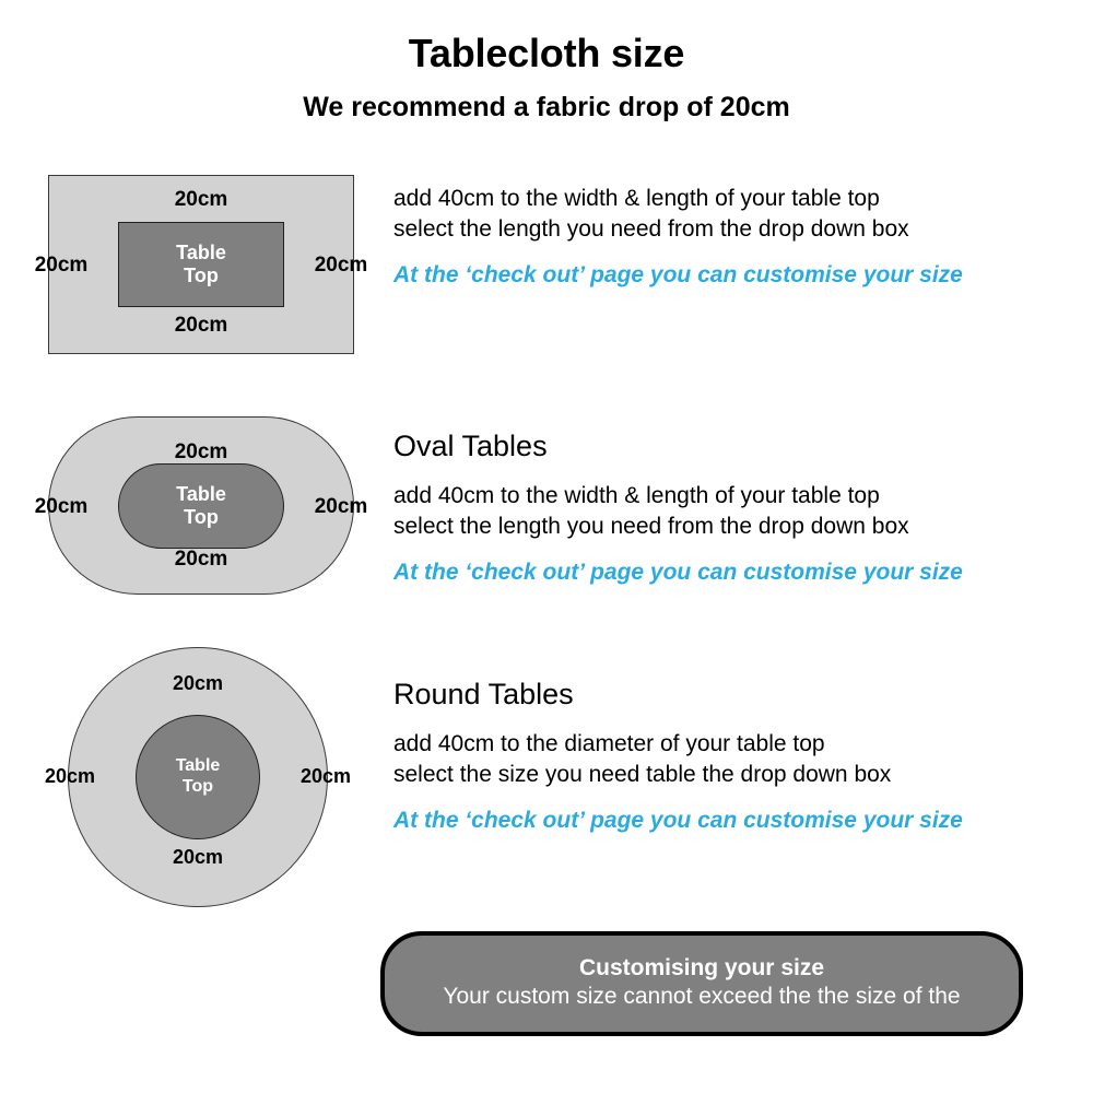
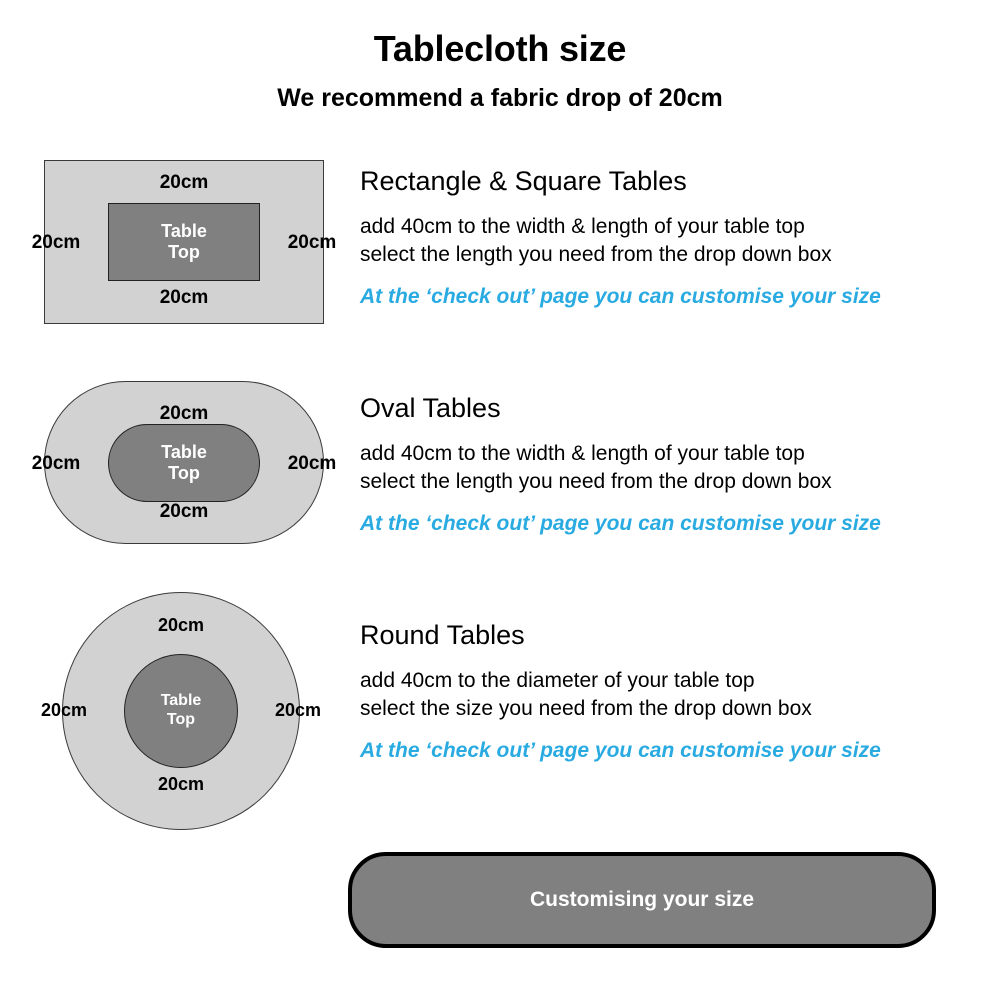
  Tablecloth size
  We recommend a fabric drop of 20cm
  20cm
  20cm
  20cm
  20cm
  Table
  Top
+ Rectangle & Square Tables
  add 40cm to the width & length of your table top
  select the length you need from the drop down box
  At the ‘check out’ page you can customise your size
  20cm
  20cm
  20cm
  20cm
  Table
  Top
  Oval Tables
  add 40cm to the width & length of your table top
  select the length you need from the drop down box
  At the ‘check out’ page you can customise your size
  20cm
  20cm
  20cm
  20cm
  Table
  Top
  Round Tables
  add 40cm to the diameter of your table top
- select the size you need table the drop down box
+ select the size you need from the drop down box
  At the ‘check out’ page you can customise your size
  Customising your size
- Your custom size cannot exceed the the size of the
